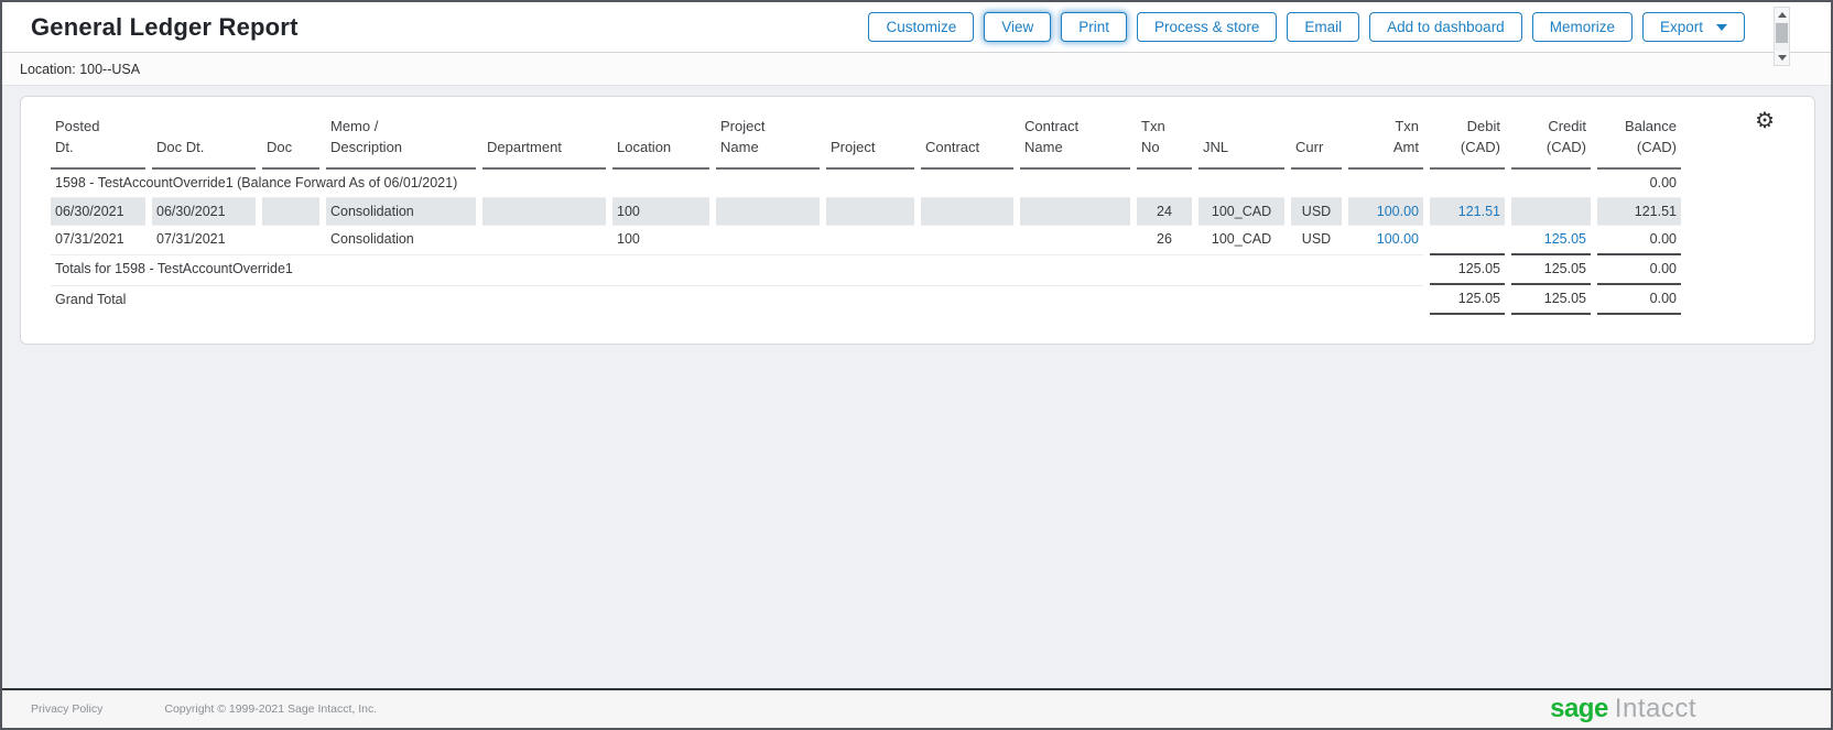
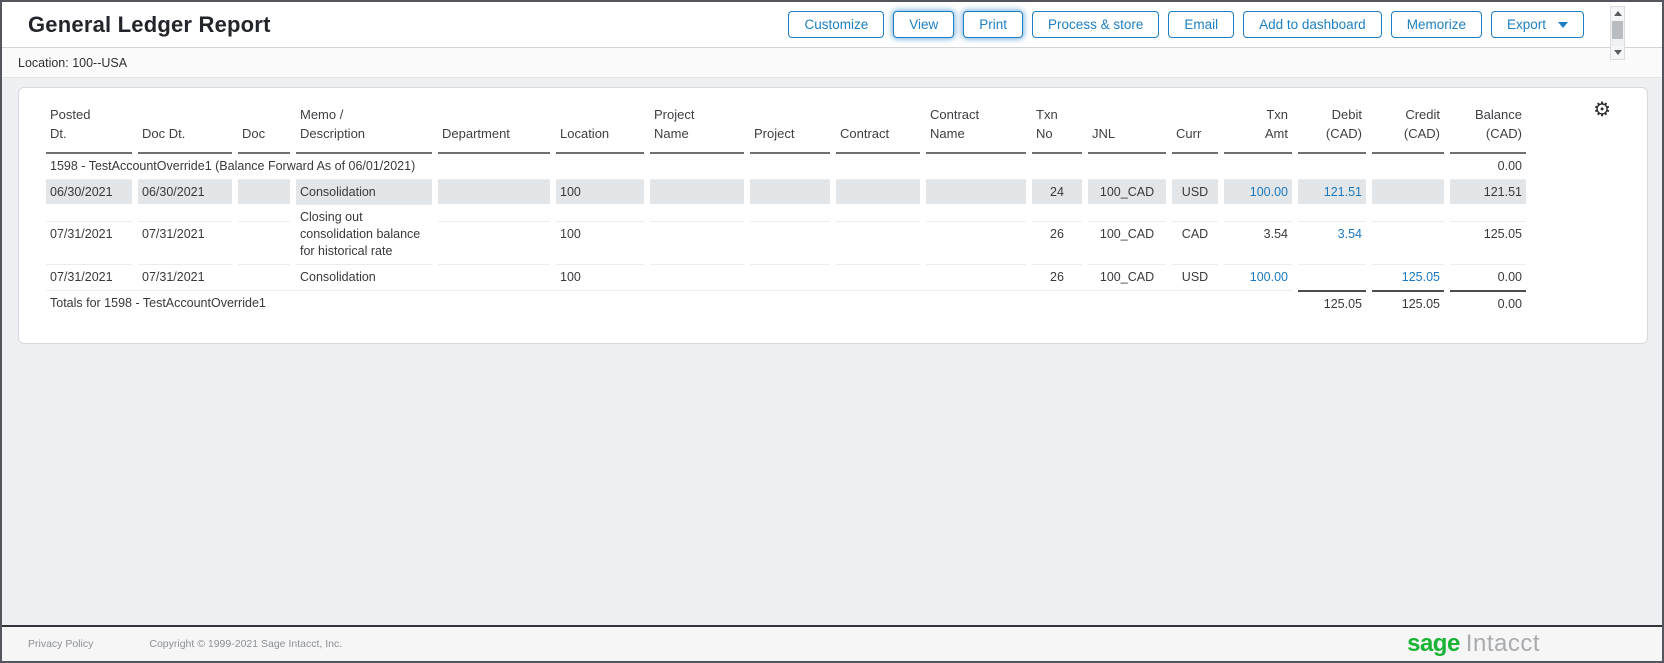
  General Ledger Report
  Customize
  View
  Print
  Process & store
  Email
  Add to dashboard
  Memorize
  Export
  Location: 100--USA
  ⚙
  PostedDt.	Doc Dt.	Doc	Memo /Description	Department	Location	ProjectName	Project	Contract	ContractName	TxnNo	JNL	Curr	TxnAmt	Debit(CAD)	Credit(CAD)	Balance(CAD)
  1598 - TestAccountOverride1 (Balance Forward As of 06/01/2021)	0.00
  06/30/2021	06/30/2021		Consolidation		100					24	100_CAD	USD	100.00	121.51		121.51
+ 07/31/2021	07/31/2021		Closing out consolidation balance for historical rate		100					26	100_CAD	CAD	3.54	3.54		125.05
  07/31/2021	07/31/2021		Consolidation		100					26	100_CAD	USD	100.00		125.05	0.00
  Totals for 1598 - TestAccountOverride1	125.05	125.05	0.00
- Grand Total	125.05	125.05	0.00
  Privacy Policy
  Copyright © 1999-2021 Sage Intacct, Inc.
  sage
  Intacct
